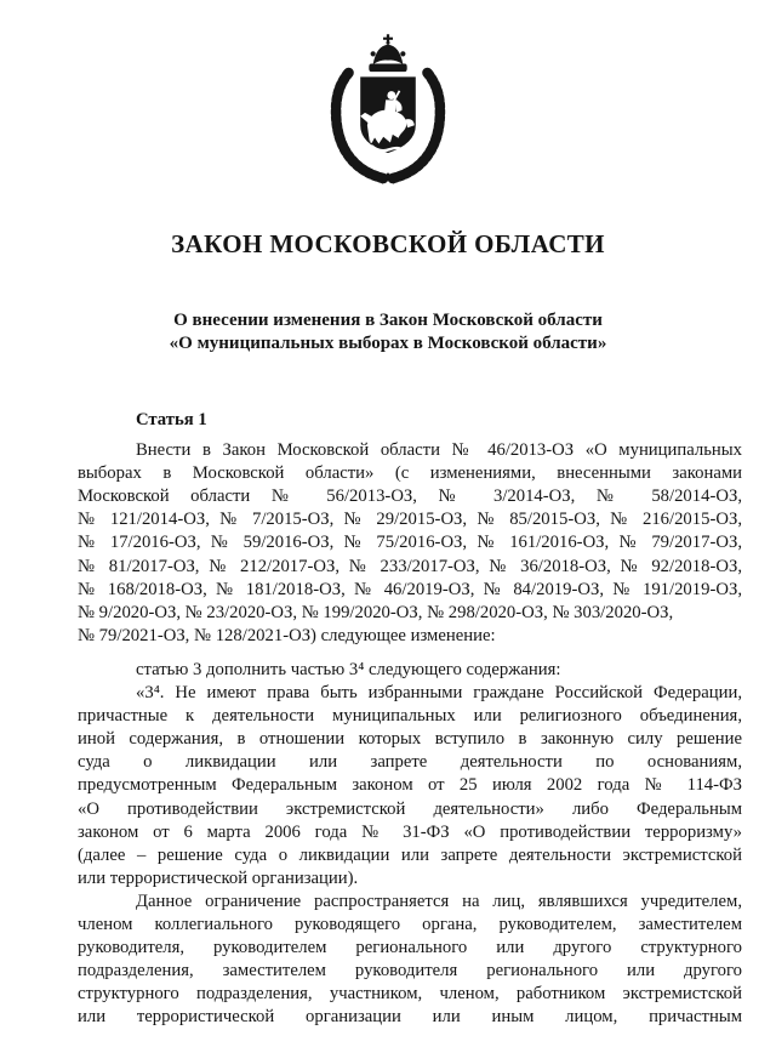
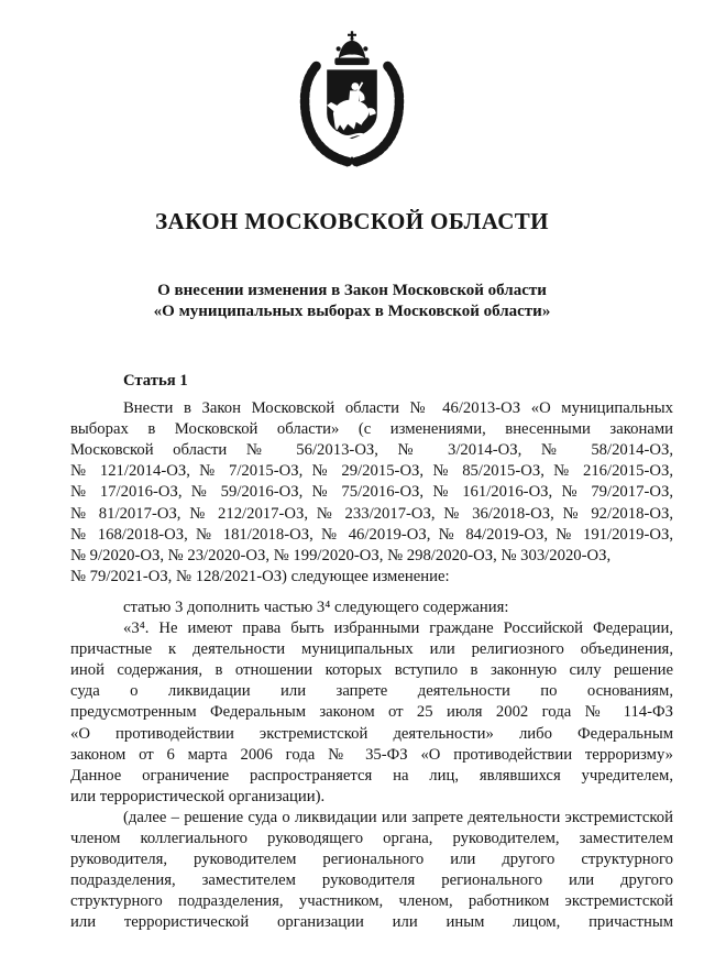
  ЗАКОН МОСКОВСКОЙ ОБЛАСТИ
  О внесении изменения в Закон Московской области
  «О муниципальных выборах в Московской области»
  Статья 1
  Внести в Закон Московской области № 46/2013-ОЗ «О муниципальных
  выборах в Московской области» (с изменениями, внесенными законами
  Московской области № 56/2013-ОЗ, № 3/2014-ОЗ, № 58/2014-ОЗ,
  № 121/2014-ОЗ, № 7/2015-ОЗ, № 29/2015-ОЗ, № 85/2015-ОЗ, № 216/2015-ОЗ,
  № 17/2016-ОЗ, № 59/2016-ОЗ, № 75/2016-ОЗ, № 161/2016-ОЗ, № 79/2017-ОЗ,
  № 81/2017-ОЗ, № 212/2017-ОЗ, № 233/2017-ОЗ, № 36/2018-ОЗ, № 92/2018-ОЗ,
  № 168/2018-ОЗ, № 181/2018-ОЗ, № 46/2019-ОЗ, № 84/2019-ОЗ, № 191/2019-ОЗ,
  № 9/2020-ОЗ, № 23/2020-ОЗ, № 199/2020-ОЗ, № 298/2020-ОЗ, № 303/2020-ОЗ,
  № 79/2021-ОЗ, № 128/2021-ОЗ) следующее изменение:
  статью 3 дополнить частью 3⁴ следующего содержания:
  «3⁴. Не имеют права быть избранными граждане Российской Федерации,
  причастные к деятельности муниципальных или религиозного объединения,
  иной содержания, в отношении которых вступило в законную силу решение
  суда о ликвидации или запрете деятельности по основаниям,
  предусмотренным Федеральным законом от 25 июля 2002 года № 114-ФЗ
  «О противодействии экстремистской деятельности» либо Федеральным
- законом от 6 марта 2006 года № 31-ФЗ «О противодействии терроризму»
+ законом от 6 марта 2006 года № 35-ФЗ «О противодействии терроризму»
- (далее – решение суда о ликвидации или запрете деятельности экстремистской
+ Данное ограничение распространяется на лиц, являвшихся учредителем,
  или террористической организации).
- Данное ограничение распространяется на лиц, являвшихся учредителем,
+ (далее – решение суда о ликвидации или запрете деятельности экстремистской
  членом коллегиального руководящего органа, руководителем, заместителем
  руководителя, руководителем регионального или другого структурного
  подразделения, заместителем руководителя регионального или другого
  структурного подразделения, участником, членом, работником экстремистской
  или террористической организации или иным лицом, причастным
